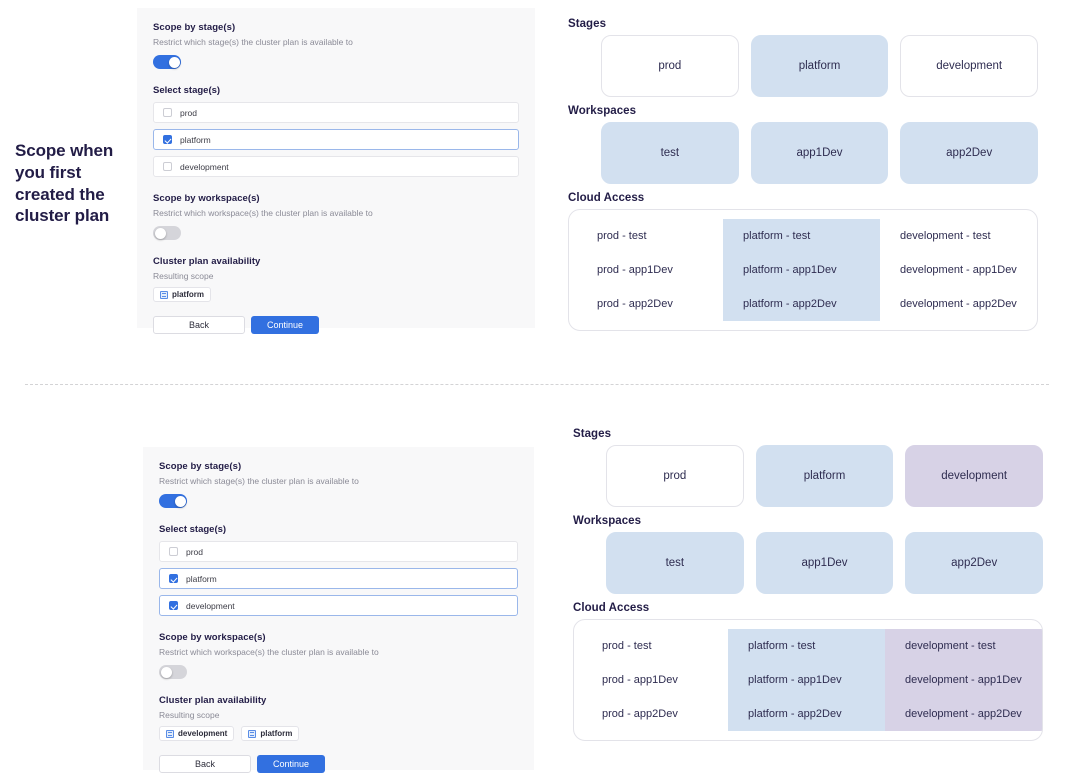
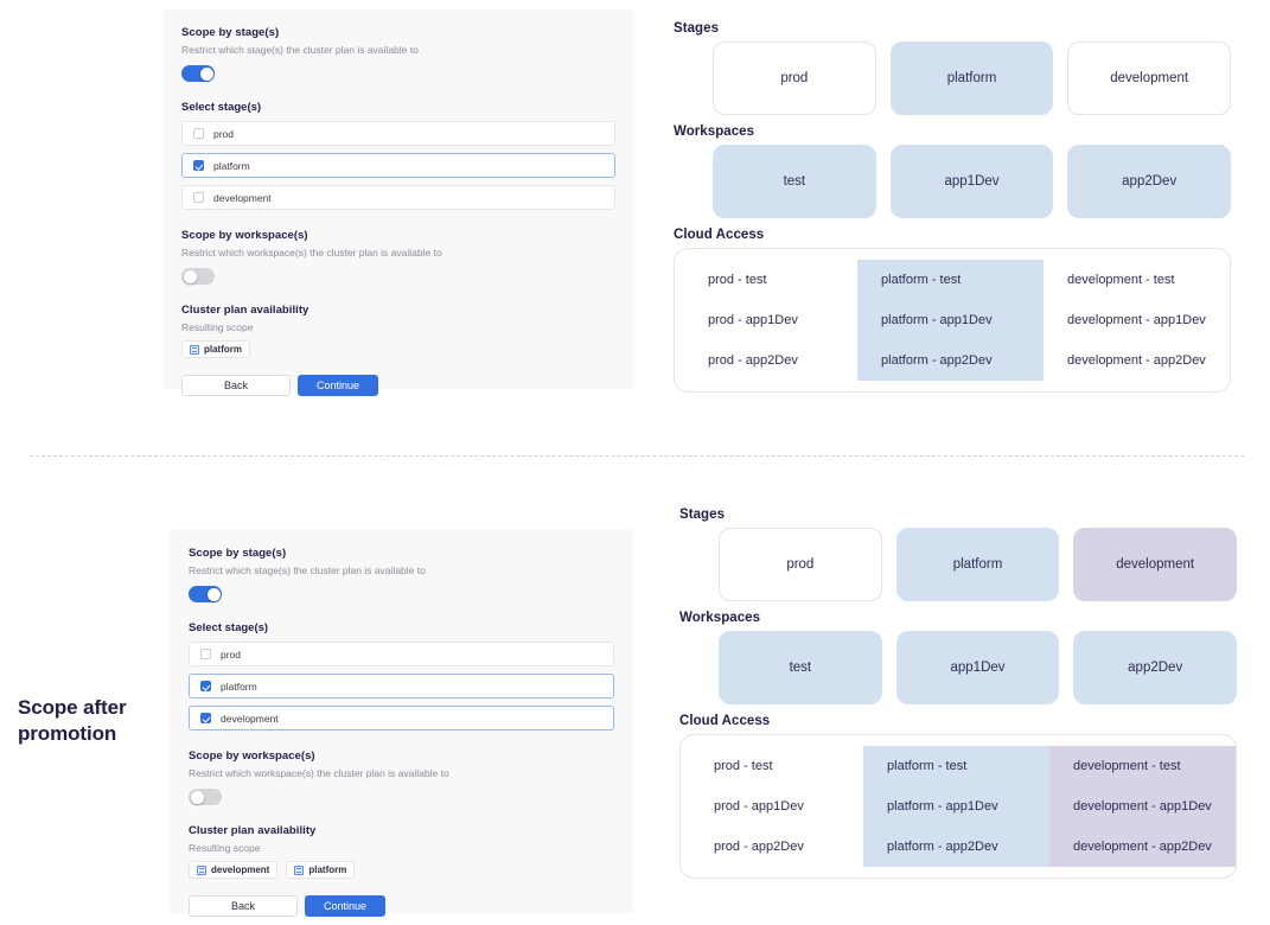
- Scope when you first created the cluster plan
  Scope by stage(s)
  Restrict which stage(s) the cluster plan is available to
  Select stage(s)
  prod
  platform
  development
  Scope by workspace(s)
  Restrict which workspace(s) the cluster plan is available to
  Cluster plan availability
  Resulting scope
  platform
  Back
  Continue
  Stages
  prod
  platform
  development
  Workspaces
  test
  app1Dev
  app2Dev
  Cloud Access
  prod - test
  platform - test
  development - test
  prod - app1Dev
  platform - app1Dev
  development - app1Dev
  prod - app2Dev
  platform - app2Dev
  development - app2Dev
+ Scope after promotion
  Scope by stage(s)
  Restrict which stage(s) the cluster plan is available to
  Select stage(s)
  prod
  platform
  development
  Scope by workspace(s)
  Restrict which workspace(s) the cluster plan is available to
  Cluster plan availability
  Resulting scope
  development
  platform
  Back
  Continue
  Stages
  prod
  platform
  development
  Workspaces
  test
  app1Dev
  app2Dev
  Cloud Access
  prod - test
  platform - test
  development - test
  prod - app1Dev
  platform - app1Dev
  development - app1Dev
  prod - app2Dev
  platform - app2Dev
  development - app2Dev
